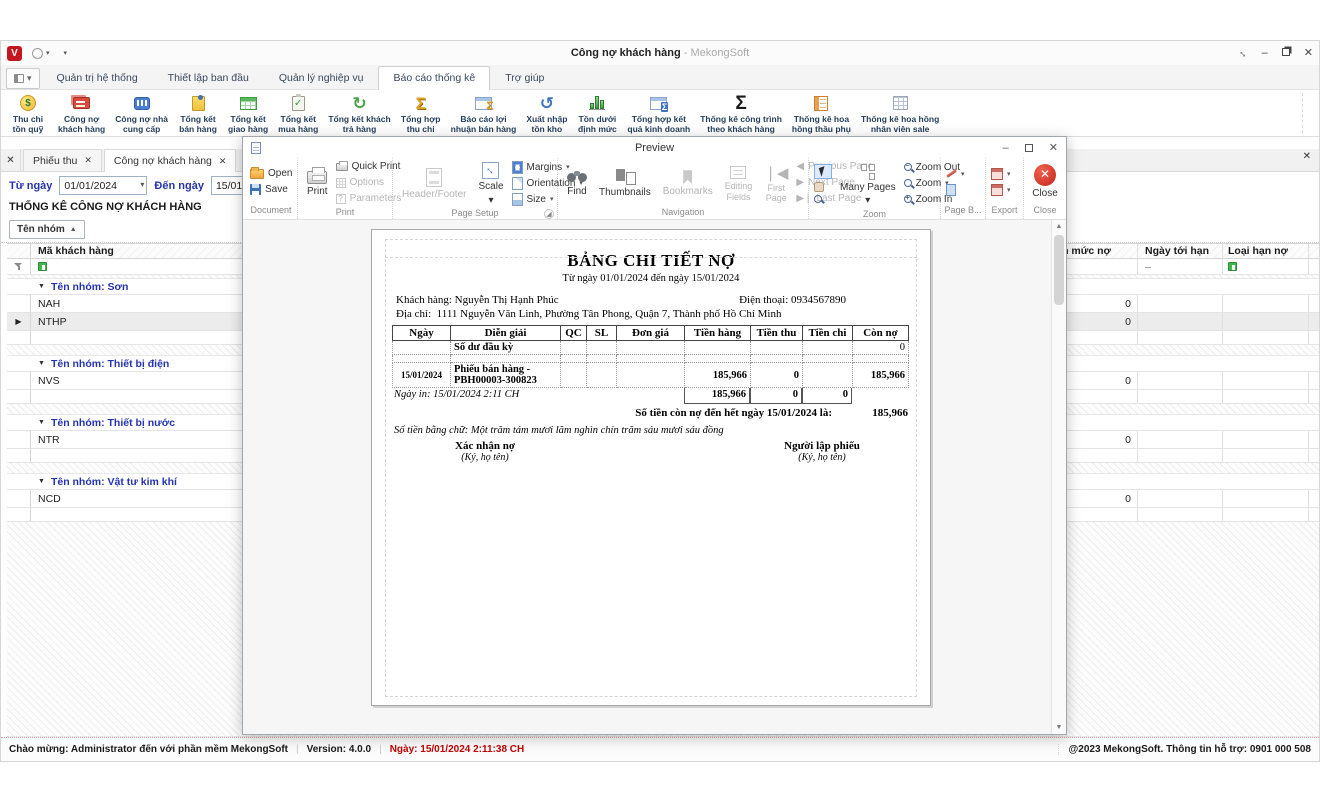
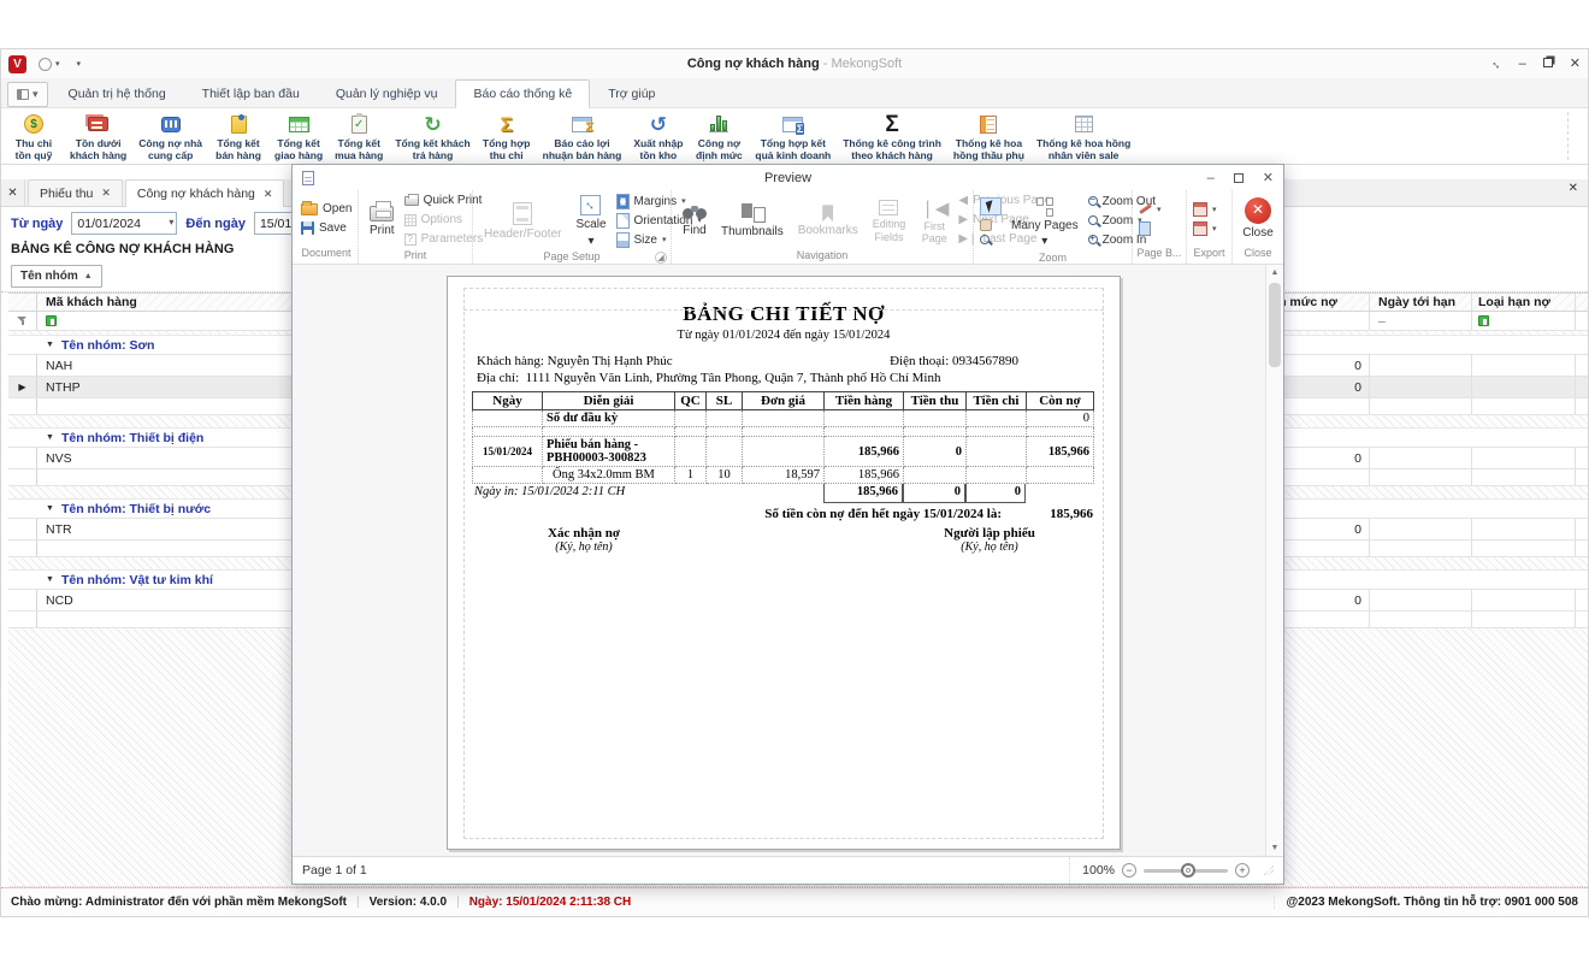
  V
  Công nợ khách hàng - MekongSoft
  –
  ✕
  ▾
  Quản trị hệ thống
  Thiết lập ban đầu
  Quản lý nghiệp vụ
  Báo cáo thống kê
  Trợ giúp
  $
  Thu chi
  tồn quỹ
- Công nợ
+ Tồn dưới
  khách hàng
  Công nợ nhà
  cung cấp
  Tổng kết
  bán hàng
  Tổng kết
  giao hàng
  ✓
  Tổng kết
  mua hàng
  ↻
  Tổng kết khách
  trả hàng
  Σ
  Tổng hợp
  thu chi
  Σ
  Báo cáo lợi
  nhuận bán hàng
  ↺
  Xuất nhập
  tồn kho
- Tồn dưới
+ Công nợ
  định mức
  Σ
  Tổng hợp kết
  quả kinh doanh
  Σ
  Thống kê công trình
  theo khách hàng
  Thống kê hoa
  hồng thầu phụ
  Thống kê hoa hồng
  nhân viên sale
  ✕
  Phiếu thu
  ✕
  Công nợ khách hàng
  ✕
  ✕
  Từ ngày
  01/01/2024
  ▾
  Đến ngày
- THỐNG KÊ CÔNG NỢ KHÁCH HÀNG
+ BẢNG KÊ CÔNG NỢ KHÁCH HÀNG
  Tên nhóm
  Mã khách hàng
  Ngày tới hạn
  Loại hạn nợ
  –
  Tên nhóm: Sơn
  NAH
  0
  ▶
  NTHP
  0
  Tên nhóm: Thiết bị điện
  NVS
  0
  Tên nhóm: Thiết bị nước
  NTR
  0
  Tên nhóm: Vật tư kim khí
  NCD
  0
  Chào mừng: Administrator đến với phần mềm MekongSoft
  |
  Version: 4.0.0
  |
  Ngày: 15/01/2024 2:11:38 CH
  @2023 MekongSoft. Thông tin hỗ trợ: 0901 000 508
  Preview
  –
  ✕
  Open
  Save
  Document
  Print
  Quick Print
  Options
  ?
  Parameters
  Print
  Header/Footer
  Scale
  ▾
  Margins
  Orientati
  Size
  Page Setup
  Find
  Thumbnails
  Bookmarks
  Editing
  Fields
  ❘◀
  First
  Page
  ◀
  ▶
  Nt Page
  ▶❘
  ast Page
  Navigation
  Many Pages
  ▾
  Zoom Out
  Zoom
  Zoom In
  Zoom
  Page B...
  Export
  ✕
  Close
  Close
  BẢNG CHI TIẾT NỢ
  Từ ngày 01/01/2024 đến ngày 15/01/2024
  Khách hàng: Nguyễn Thị Hạnh Phúc
  Điện thoại: 0934567890
  Địa chỉ: 1111 Nguyễn Văn Linh, Phường Tân Phong, Quận 7, Thành phố Hồ Chí Minh
  Ngày	Diễn giải	QC	SL	Đơn giá	Tiền hàng	Tiền thu	Tiền chi	Còn nợ
  	Số dư đầu kỳ							0
  15/01/2024	Phiếu bán hàng -PBH00003-300823				185,966	0		185,966
+ 	Ống 34x2.0mm BM	1	10	18,597	185,966
  Ngày in: 15/01/2024 2:11 CH
  185,966
  0
  0
  Số tiền còn nợ đến hết ngày 15/01/2024 là:
  185,966
- Số tiền bằng chữ: Một trăm tám mươi lăm nghìn chín trăm sáu mươi sáu đồng
  Xác nhận nợ
  (Ký, họ tên)
  Người lập phiếu
  (Ký, họ tên)
+ Page 1 of 1
+ 100%
+ −
+ +
